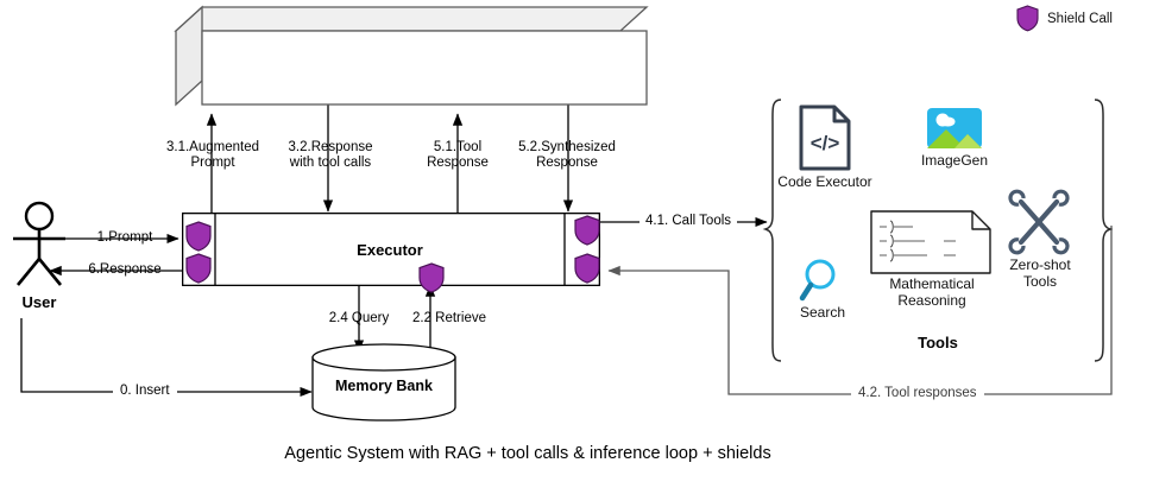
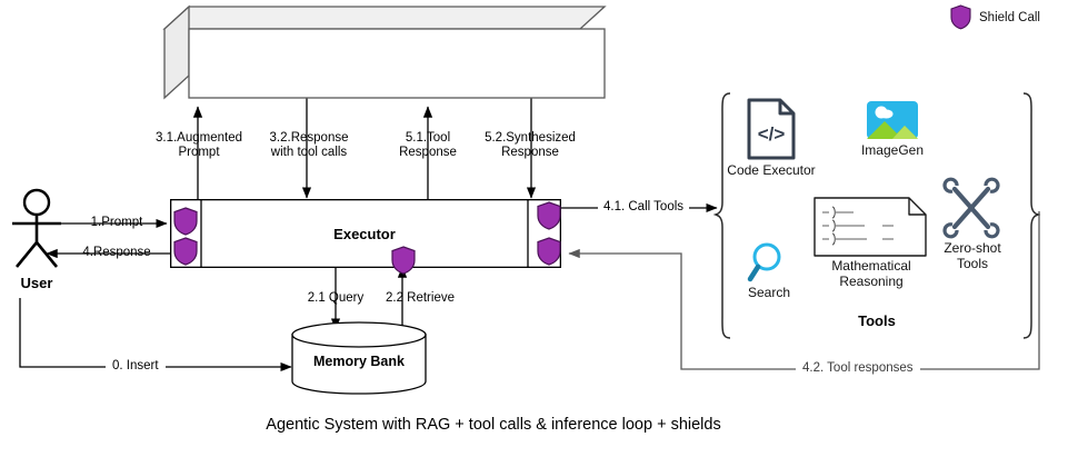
  Executor
  Memory Bank
  User
  </>
  Code Executor
  ImageGen
  Search
  Mathematical Reasoning
  Zero-shot Tools
  Tools
  1.Prompt
- 6.Response
+ 4.Response
  3.1.Augmented
  Prompt
  3.2.Response
  with tool calls
  5.1.Tool
  Response
  5.2.Synthesized
  Response
- 2.4 Query
+ 2.1 Query
  2.2 Retrieve
  0. Insert
  4.1. Call Tools
  4.2. Tool responses
  Shield Call
  Agentic System with RAG + tool calls & inference loop + shields
